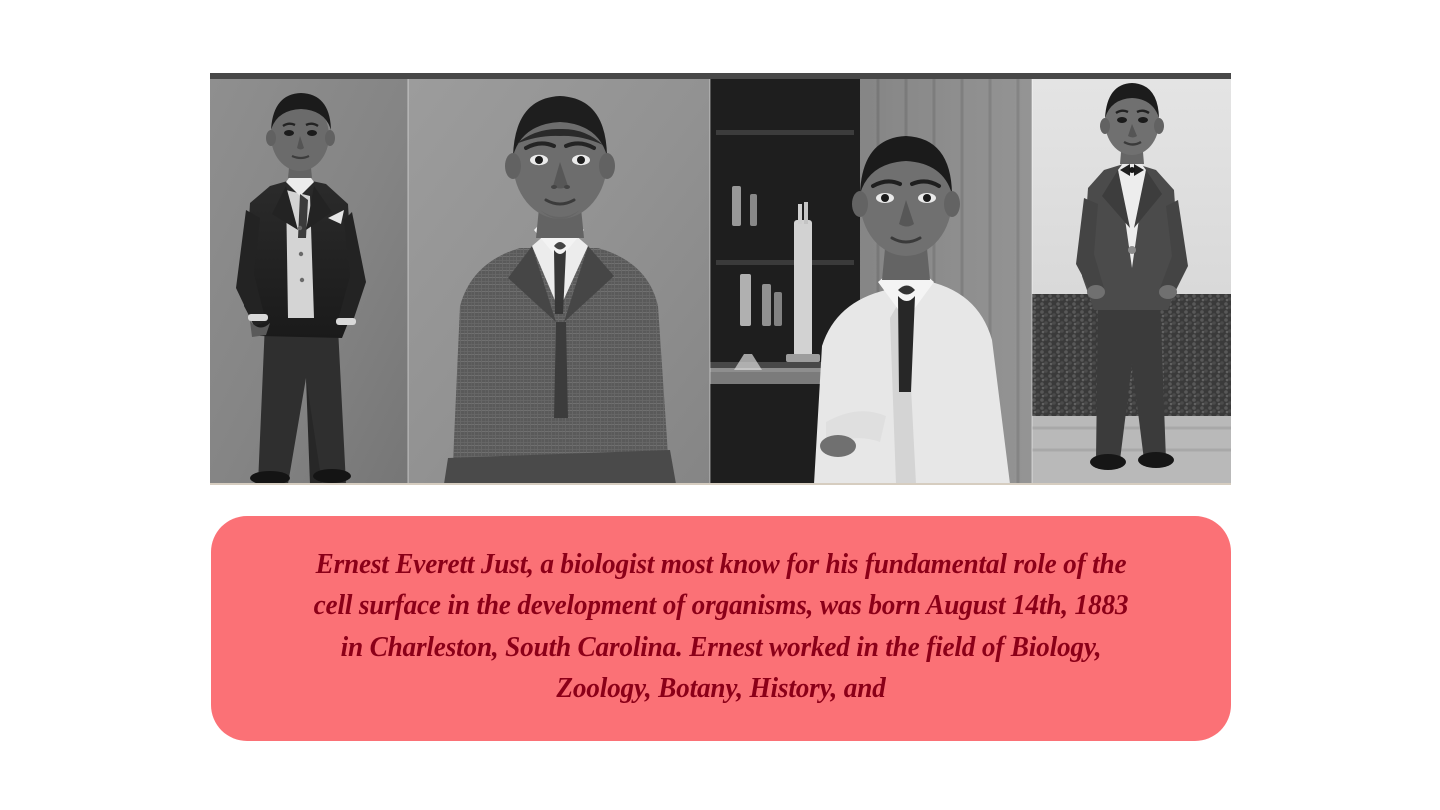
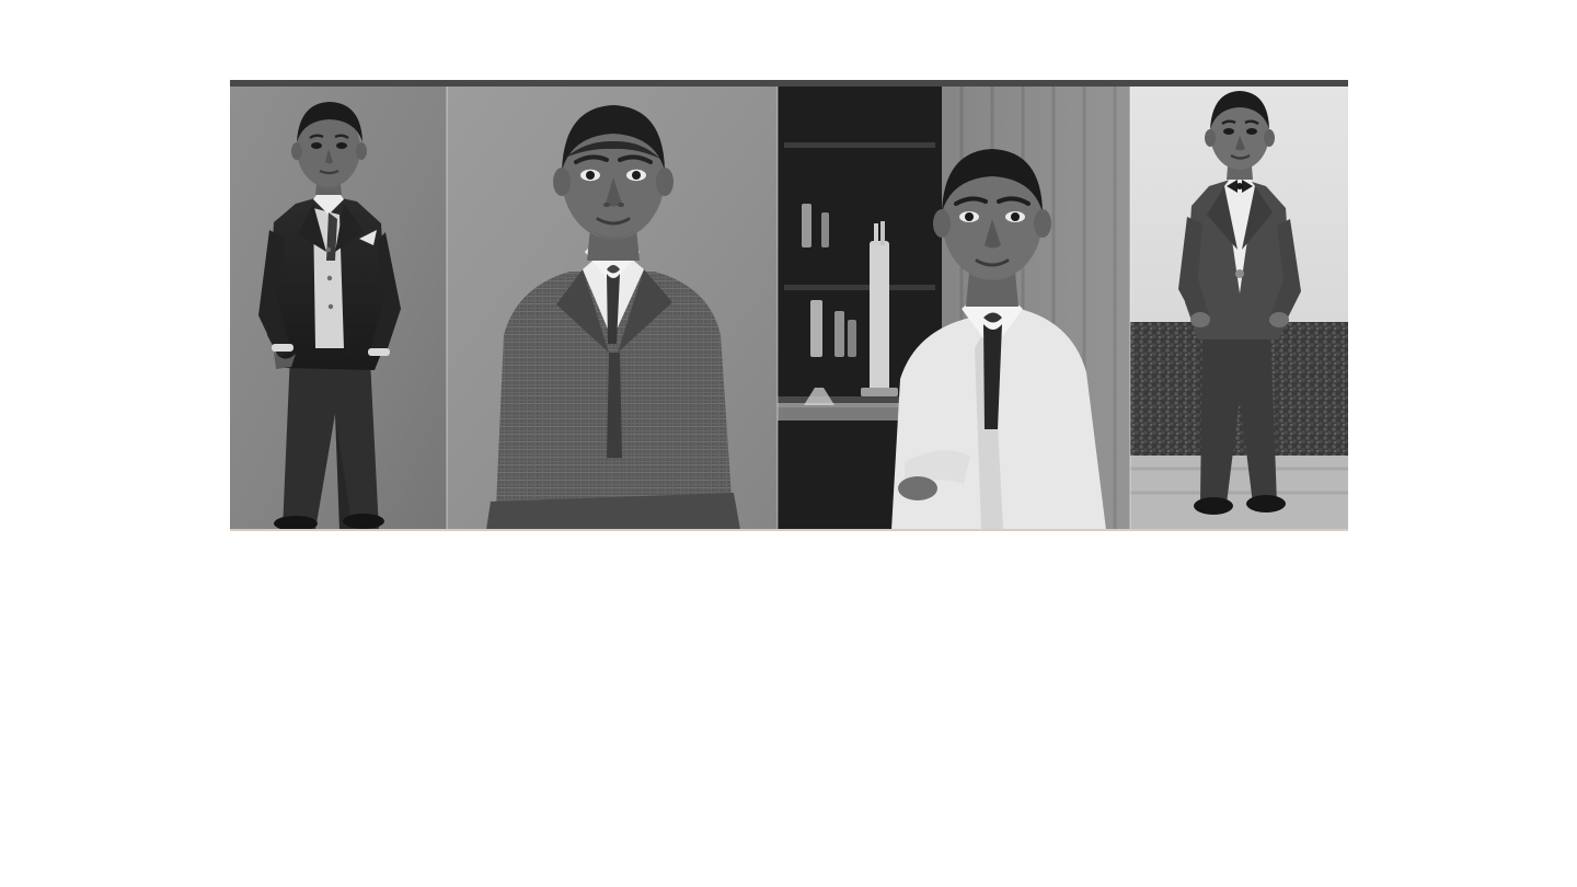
- Ernest Everett Just, a biologist most know for his fundamental role of the cell surface in the development of organisms, was born August 14th, 1883 in Charleston, South Carolina. Ernest worked in the field of Biology, Zoology, Botany, History, and
